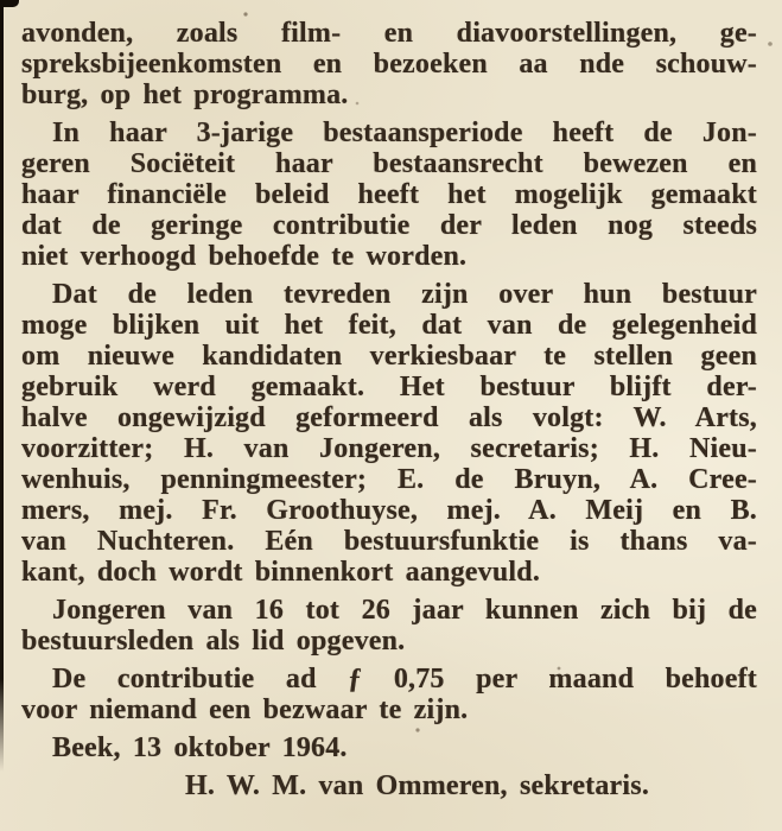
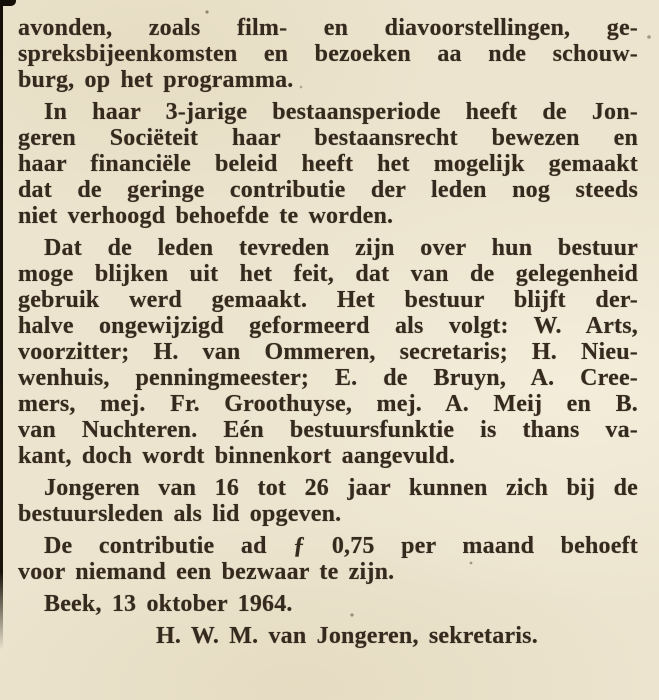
  avonden, zoals film- en diavoorstellingen, ge-
  spreksbijeenkomsten en bezoeken aa nde schouw-
  burg, op het programma.
  In haar 3-jarige bestaansperiode heeft de Jon-
  geren Sociëteit haar bestaansrecht bewezen en
  haar financiële beleid heeft het mogelijk gemaakt
  dat de geringe contributie der leden nog steeds
  niet verhoogd behoefde te worden.
  Dat de leden tevreden zijn over hun bestuur
  moge blijken uit het feit, dat van de gelegenheid
- om nieuwe kandidaten verkiesbaar te stellen geen
  gebruik werd gemaakt. Het bestuur blijft der-
  halve ongewijzigd geformeerd als volgt: W. Arts,
- voorzitter; H. van Jongeren, secretaris; H. Nieu-
+ voorzitter; H. van Ommeren, secretaris; H. Nieu-
  wenhuis, penningmeester; E. de Bruyn, A. Cree-
  mers, mej. Fr. Groothuyse, mej. A. Meij en B.
  van Nuchteren. Eén bestuursfunktie is thans va-
  kant, doch wordt binnenkort aangevuld.
  Jongeren van 16 tot 26 jaar kunnen zich bij de
  bestuursleden als lid opgeven.
  De contributie ad ƒ 0,75 per maand behoeft
  voor niemand een bezwaar te zijn.
  Beek, 13 oktober 1964.
- H. W. M. van Ommeren, sekretaris.
+ H. W. M. van Jongeren, sekretaris.
